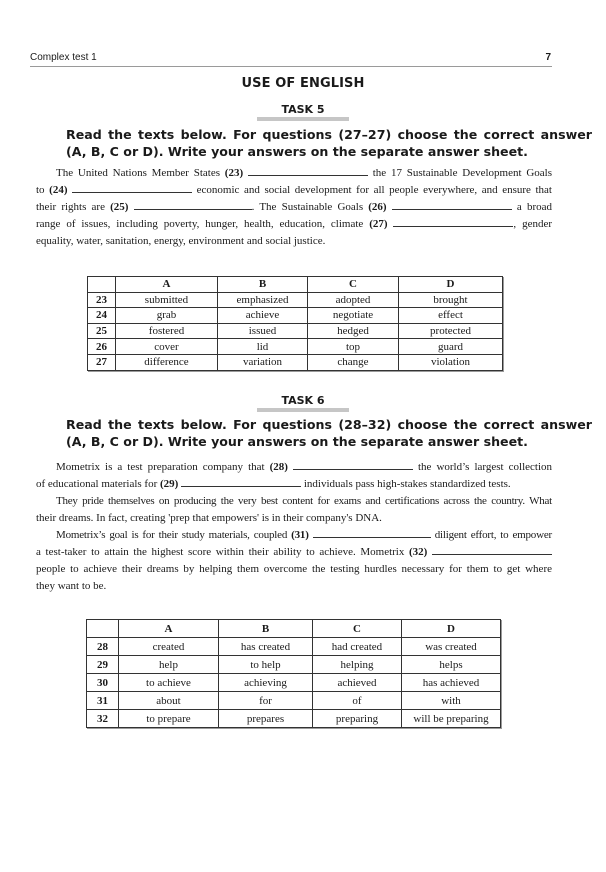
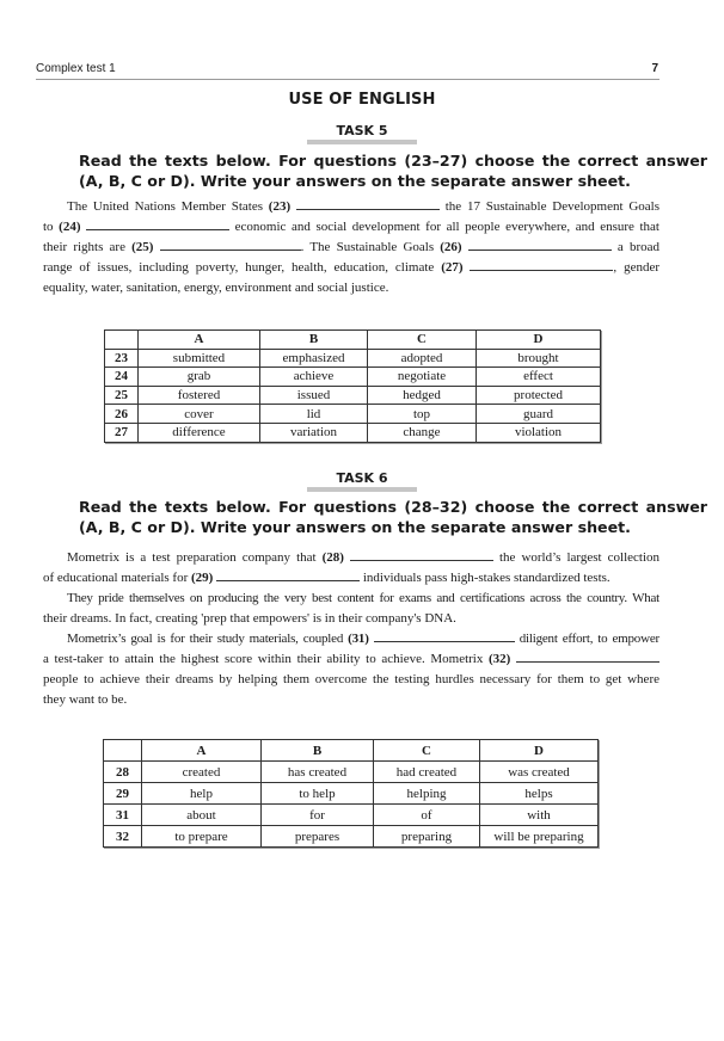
  Complex test 1
  7
  USE OF ENGLISH
  TASK 5
- Read the texts below. For questions (27–27) choose the correct answer
+ Read the texts below. For questions (23–27) choose the correct answer
  (A, B, C or D). Write your answers on the separate answer sheet.
  The United Nations Member States (23) the 17 Sustainable Development Goals
  to (24) economic and social development for all people everywhere, and ensure that
  their rights are (25) . The Sustainable Goals (26) a broad
  range of issues, including poverty, hunger, health, education, climate (27) , gender
  equality, water, sanitation, energy, environment and social justice.
  	A	B	C	D
  23	submitted	emphasized	adopted	brought
  24	grab	achieve	negotiate	effect
  25	fostered	issued	hedged	protected
  26	cover	lid	top	guard
  27	difference	variation	change	violation
  TASK 6
  Read the texts below. For questions (28–32) choose the correct answer
  (A, B, C or D). Write your answers on the separate answer sheet.
  Mometrix is a test preparation company that (28) the world’s largest collection
  of educational materials for (29) individuals pass high-stakes standardized tests.
  They pride themselves on producing the very best content for exams and certifications across the country. What
  their dreams. In fact, creating 'prep that empowers' is in their company's DNA.
  Mometrix’s goal is for their study materials, coupled (31) diligent effort, to empower
  a test-taker to attain the highest score within their ability to achieve. Mometrix (32)
  people to achieve their dreams by helping them overcome the testing hurdles necessary for them to get where
  they want to be.
  	A	B	C	D
  28	created	has created	had created	was created
  29	help	to help	helping	helps
- 30	to achieve	achieving	achieved	has achieved
  31	about	for	of	with
  32	to prepare	prepares	preparing	will be preparing
